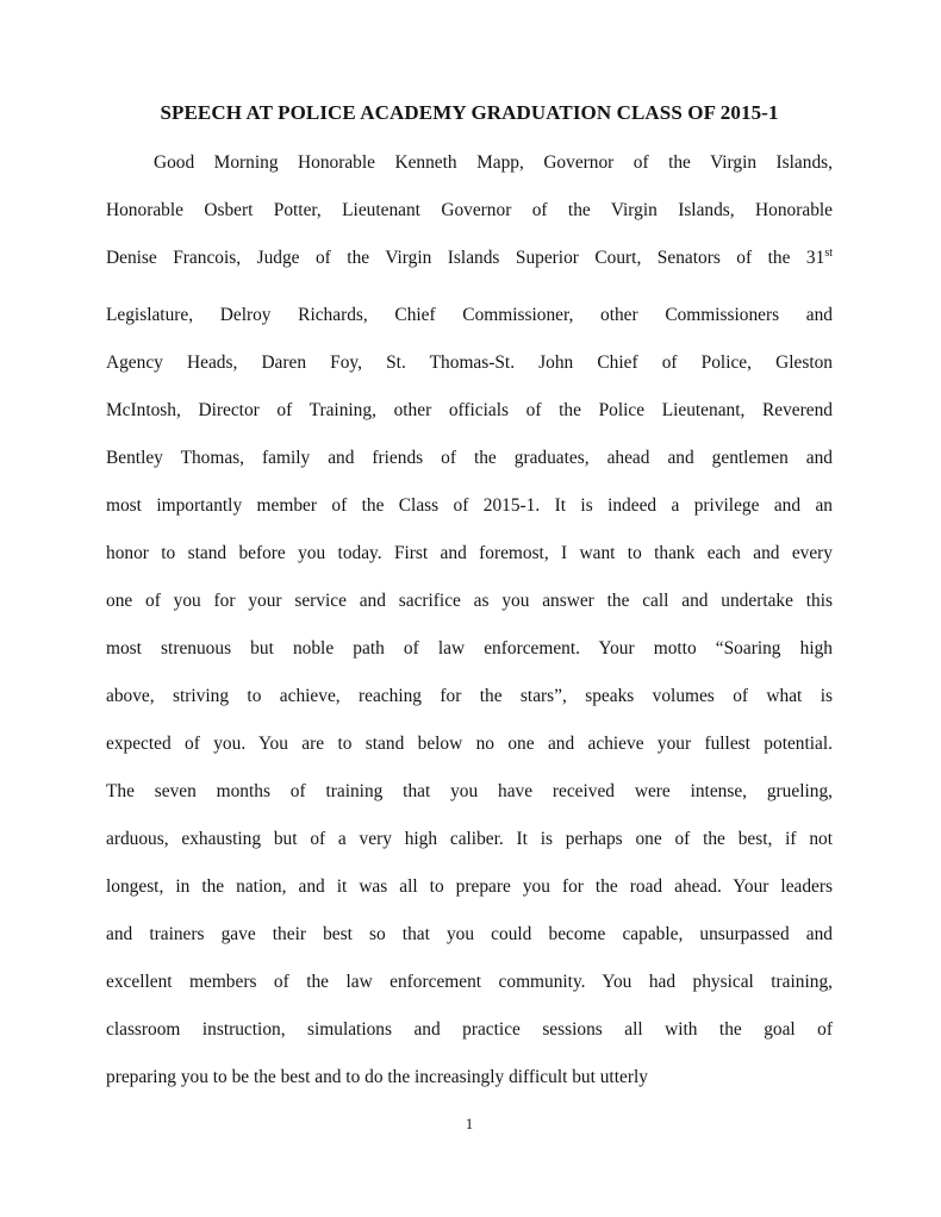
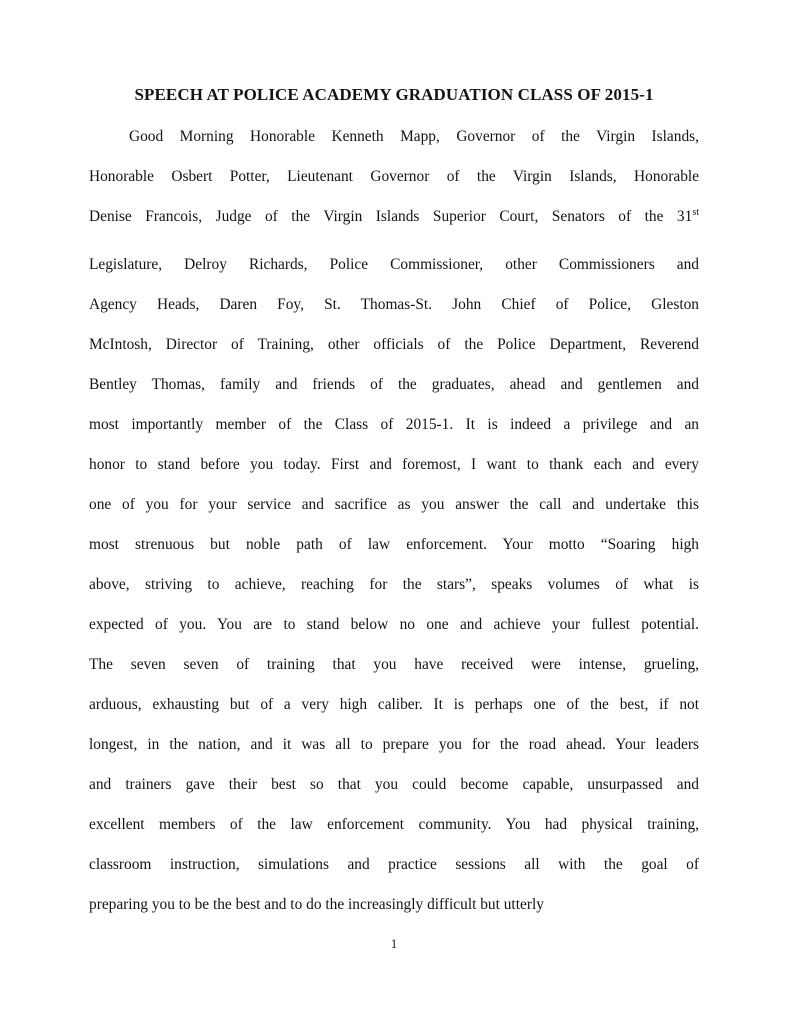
  SPEECH AT POLICE ACADEMY GRADUATION CLASS OF 2015-1
  Good Morning Honorable Kenneth Mapp, Governor of the Virgin Islands,
  Honorable Osbert Potter, Lieutenant Governor of the Virgin Islands, Honorable
  Denise Francois, Judge of the Virgin Islands Superior Court, Senators of the 31st
- Legislature, Delroy Richards, Chief Commissioner, other Commissioners and
+ Legislature, Delroy Richards, Police Commissioner, other Commissioners and
  Agency Heads, Daren Foy, St. Thomas-St. John Chief of Police, Gleston
- McIntosh, Director of Training, other officials of the Police Lieutenant, Reverend
+ McIntosh, Director of Training, other officials of the Police Department, Reverend
  Bentley Thomas, family and friends of the graduates, ahead and gentlemen and
  most importantly member of the Class of 2015-1. It is indeed a privilege and an
  honor to stand before you today. First and foremost, I want to thank each and every
  one of you for your service and sacrifice as you answer the call and undertake this
  most strenuous but noble path of law enforcement. Your motto “Soaring high
  above, striving to achieve, reaching for the stars”, speaks volumes of what is
  expected of you. You are to stand below no one and achieve your fullest potential.
- The seven months of training that you have received were intense, grueling,
+ The seven seven of training that you have received were intense, grueling,
  arduous, exhausting but of a very high caliber. It is perhaps one of the best, if not
  longest, in the nation, and it was all to prepare you for the road ahead. Your leaders
  and trainers gave their best so that you could become capable, unsurpassed and
  excellent members of the law enforcement community. You had physical training,
  classroom instruction, simulations and practice sessions all with the goal of
  preparing you to be the best and to do the increasingly difficult but utterly
  1
